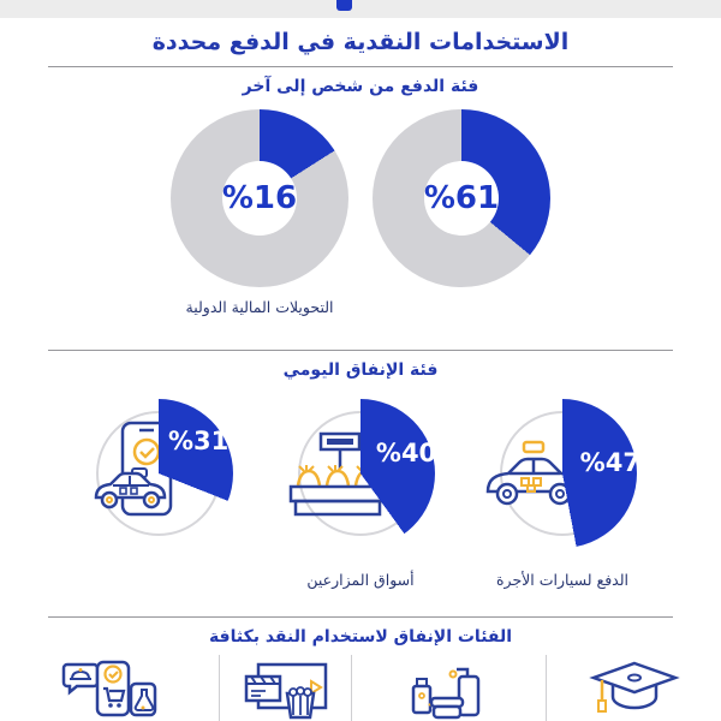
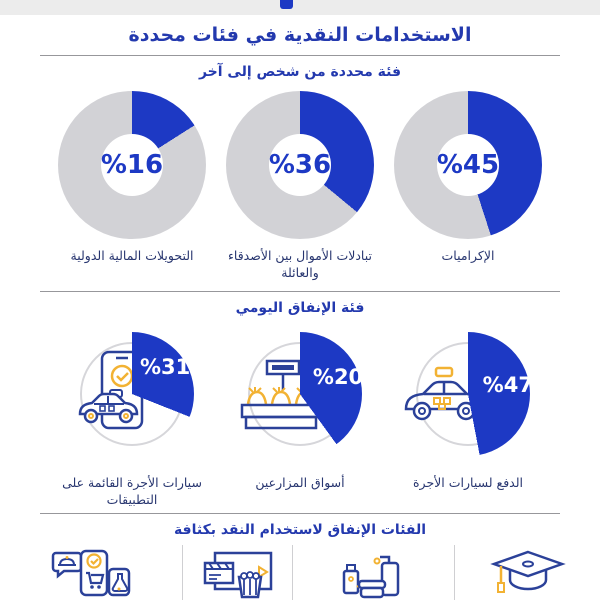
- الاستخدامات النقدية في الدفع محددة
+ الاستخدامات النقدية في فئات محددة
- فئة الدفع من شخص إلى آخر
+ فئة محددة من شخص إلى آخر
+ %45
+ الإكراميات
- %61
+ %36
+ تبادلات الأموال بين الأصدقاء والعائلة
  %16
  التحويلات المالية الدولية
  فئة الإنفاق اليومي
  %47
  الدفع لسيارات الأجرة
- %40
+ %20
  أسواق المزارعين
  %31
+ سيارات الأجرة القائمة على التطبيقات
  الفئات الإنفاق لاستخدام النقد بكثافة
